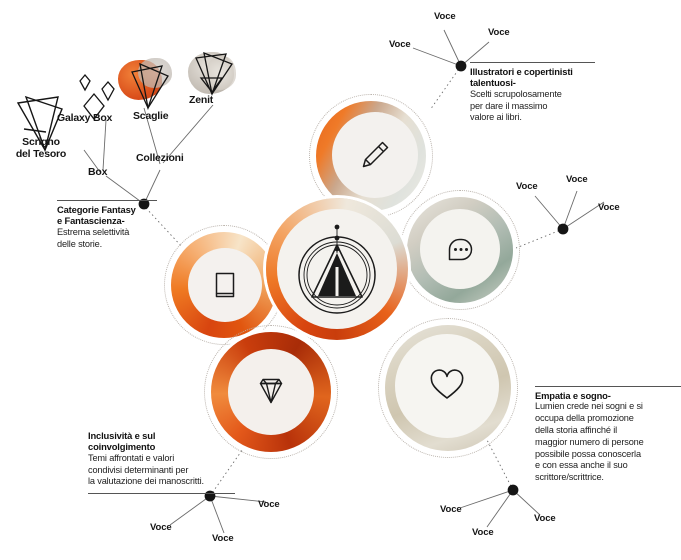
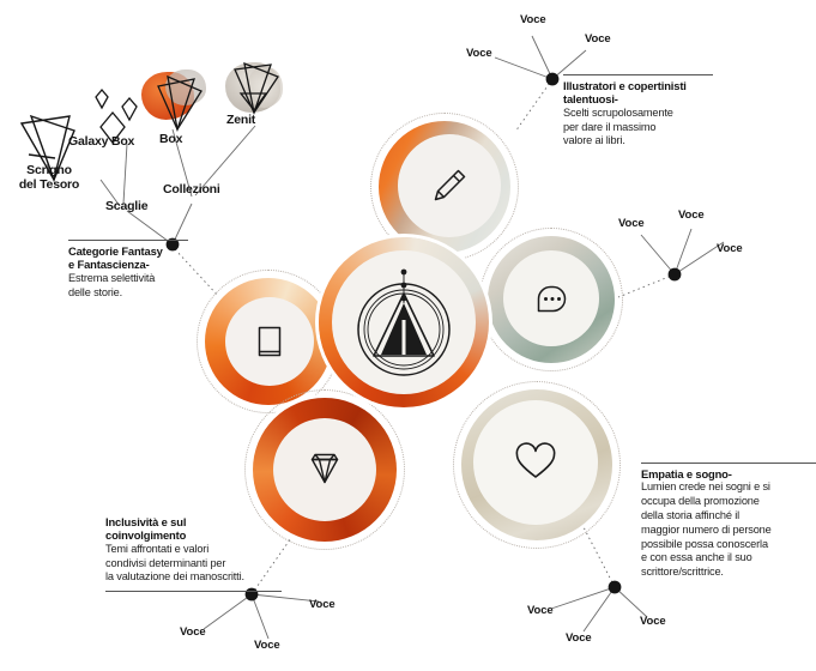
  Scrigno
  del Tesoro
  Galaxy Box
- Scaglie
+ Box
  Zenit
- Box
+ Scaglie
  Collezioni
  Categorie Fantasy
  e Fantascienza-
  Estrema selettività
  delle storie.
  Illustratori e copertinisti
  talentuosi-
  Scelti scrupolosamente
  per dare il massimo
  valore ai libri.
  Empatia e sogno-
  Lumien crede nei sogni e si
  occupa della promozione
  della storia affinché il
  maggior numero di persone
  possibile possa conoscerla
  e con essa anche il suo
  scrittore/scrittrice.
  Inclusività e sul
  coinvolgimento
  Temi affrontati e valori
  condivisi determinanti per
  la valutazione dei manoscritti.
  Voce
  Voce
  Voce
  Voce
  Voce
  Voce
  Voce
  Voce
  Voce
  Voce
  Voce
  Voce
